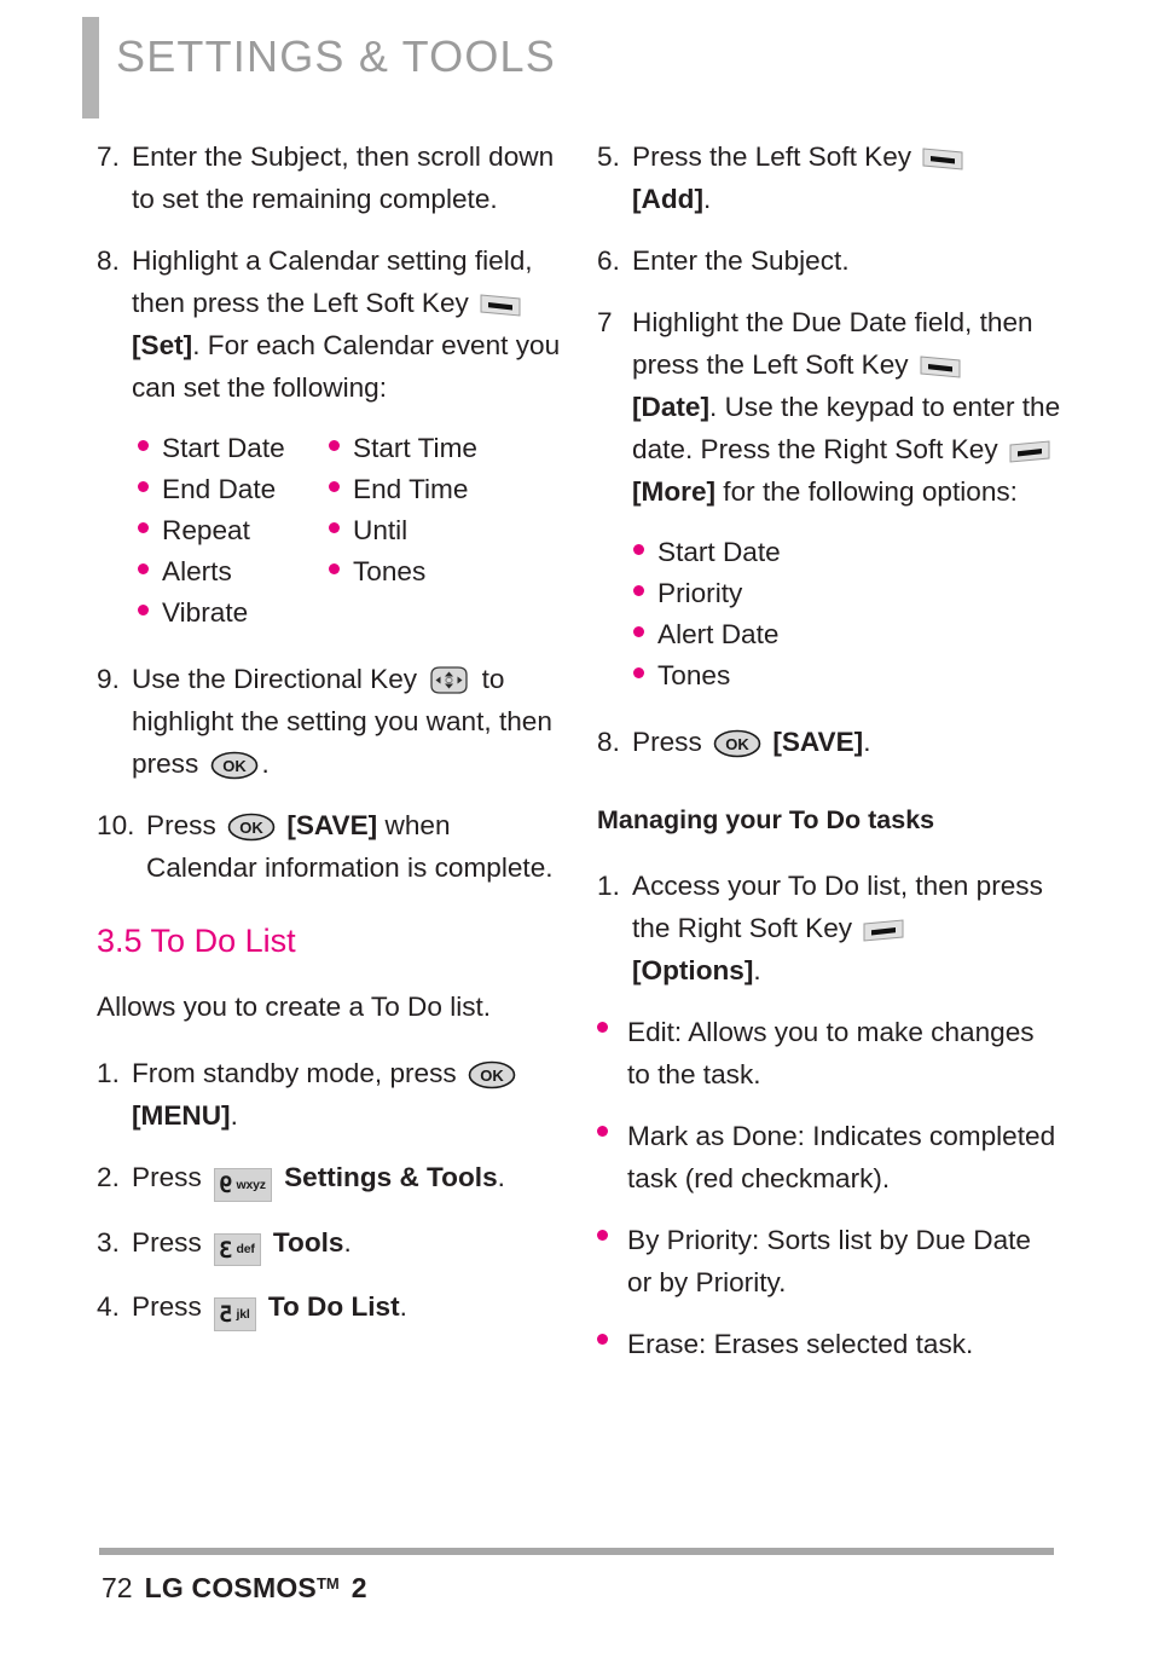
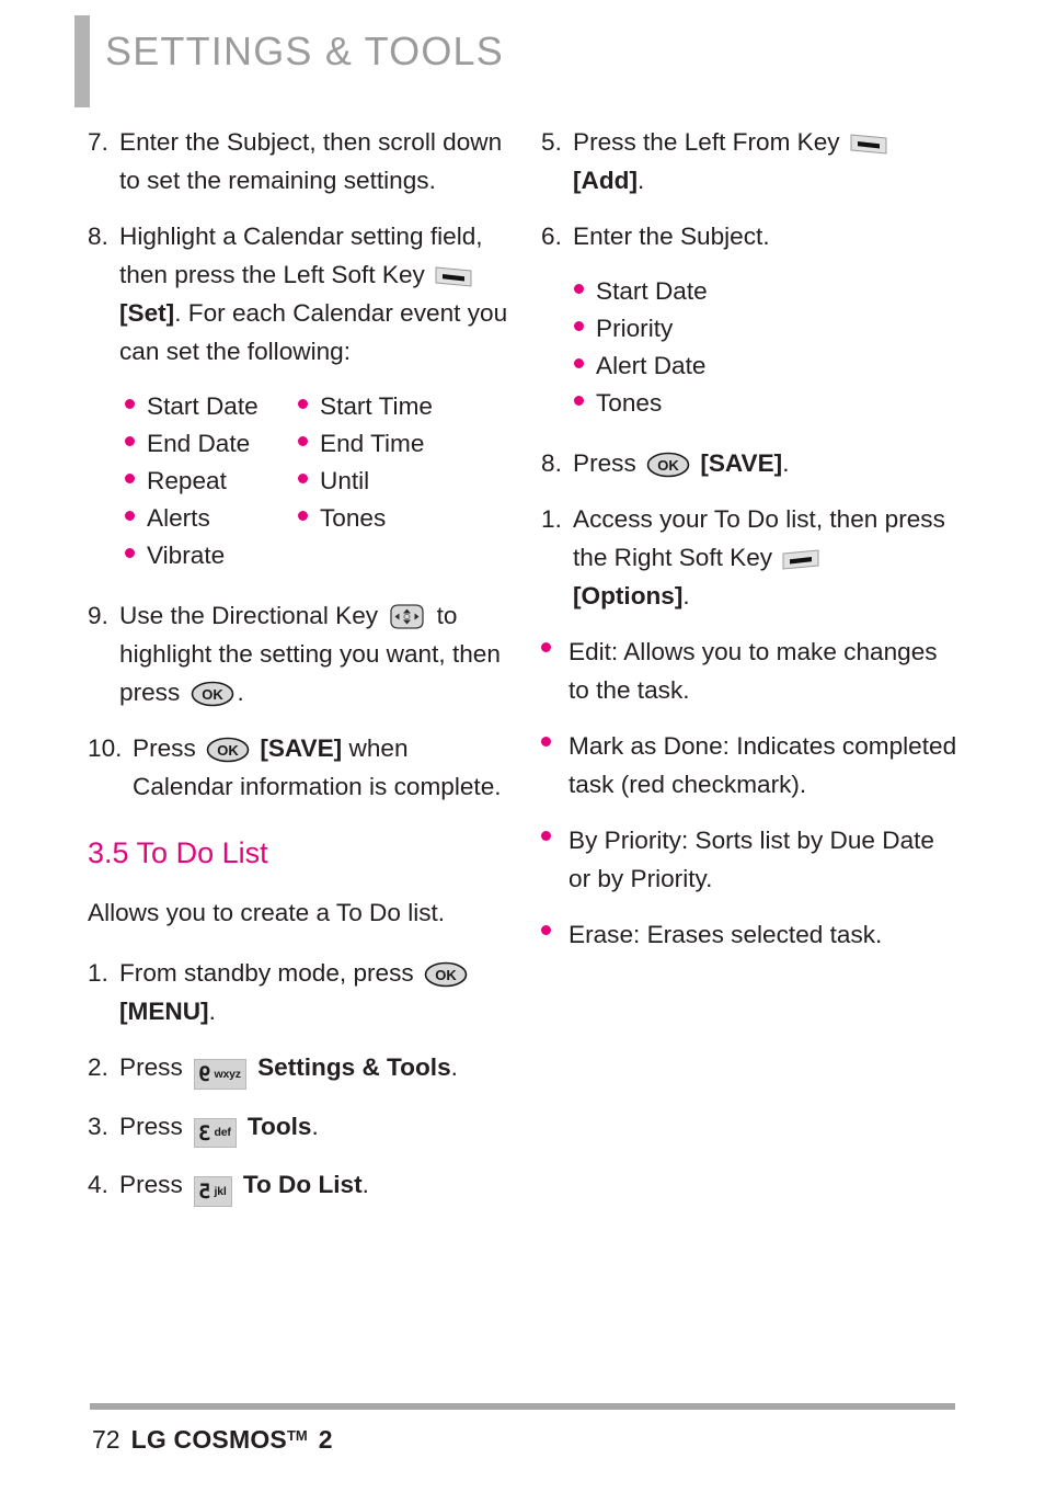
  SETTINGS & TOOLS
  7.
- Enter the Subject, then scroll down to set the remaining complete.
+ Enter the Subject, then scroll down to set the remaining settings.
  8.
  Highlight a Calendar setting field, then press the Left Soft Key [Set]. For each Calendar event you can set the following:
  Start Date
  End Date
  Repeat
  Alerts
  Vibrate
  Start Time
  End Time
  Until
  Tones
  9.
  Use the Directional Key to highlight the setting you want, then press
  OK
  .
  10.
  Press
  OK
  [SAVE] when Calendar information is complete.
  3.5 To Do List
  Allows you to create a To Do list.
  1.
  From standby mode, press
  OK
  [MENU].
  2.
  3.
  4.
  5.
- Press the Left Soft Key
+ Press the Left From Key
  [Add].
  6.
  Enter the Subject.
- 7
- Highlight the Due Date field, then press the Left Soft Key
- [Date]. Use the keypad to enter the date. Press the Right Soft Key [More] for the following options:
  Start Date
  Priority
  Alert Date
  Tones
  8.
  Press
  OK
  [SAVE].
- Managing your To Do tasks
  1.
  Access your To Do list, then press the Right Soft Key
  [Options].
  Edit: Allows you to make changes to the task.
  Mark as Done: Indicates completed task (red checkmark).
  By Priority: Sorts list by Due Date or by Priority.
  Erase: Erases selected task.
  72 LG COSMOSTM 2
